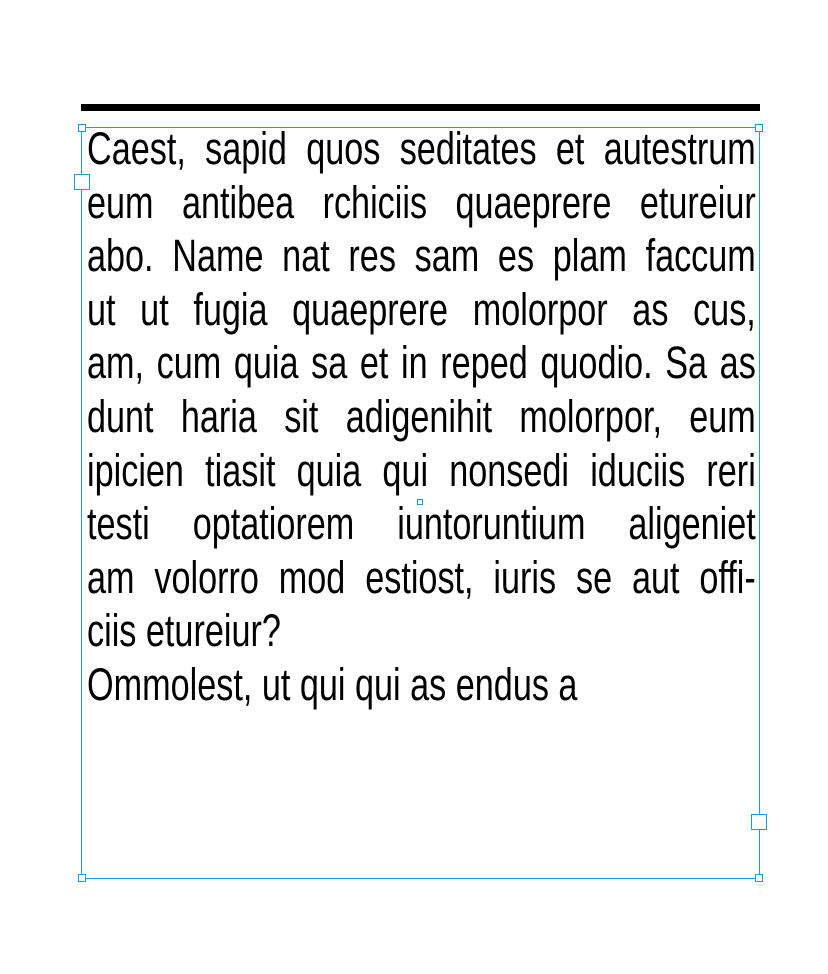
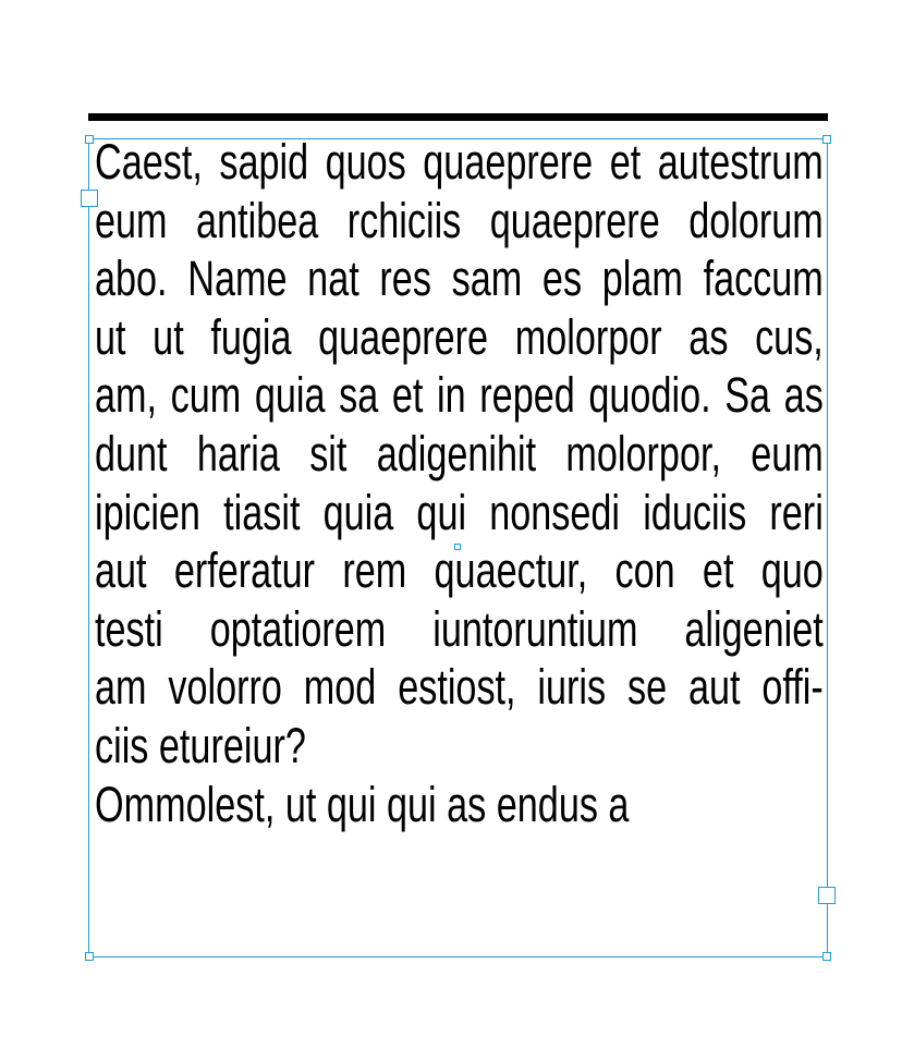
- Caest, sapid quos seditates et autestrum
+ Caest, sapid quos quaeprere et autestrum
- eum antibea rchiciis quaeprere etureiur
+ eum antibea rchiciis quaeprere dolorum
  abo. Name nat res sam es plam faccum
  ut ut fugia quaeprere molorpor as cus,
  am, cum quia sa et in reped quodio. Sa as
  dunt haria sit adigenihit molorpor, eum
  ipicien tiasit quia qui nonsedi iduciis reri
+ aut erferatur rem quaectur, con et quo
  testi optatiorem iuntoruntium aligeniet
  am volorro mod estiost, iuris se aut offi-
  ciis etureiur?
  Ommolest, ut qui qui as endus a
